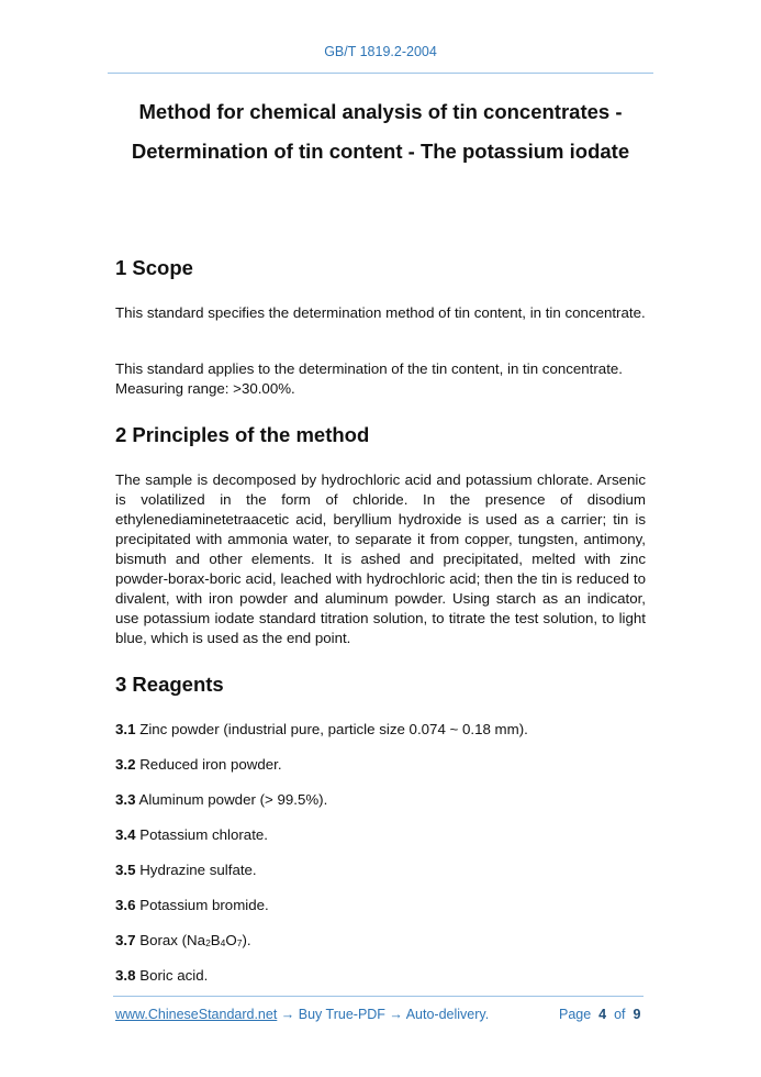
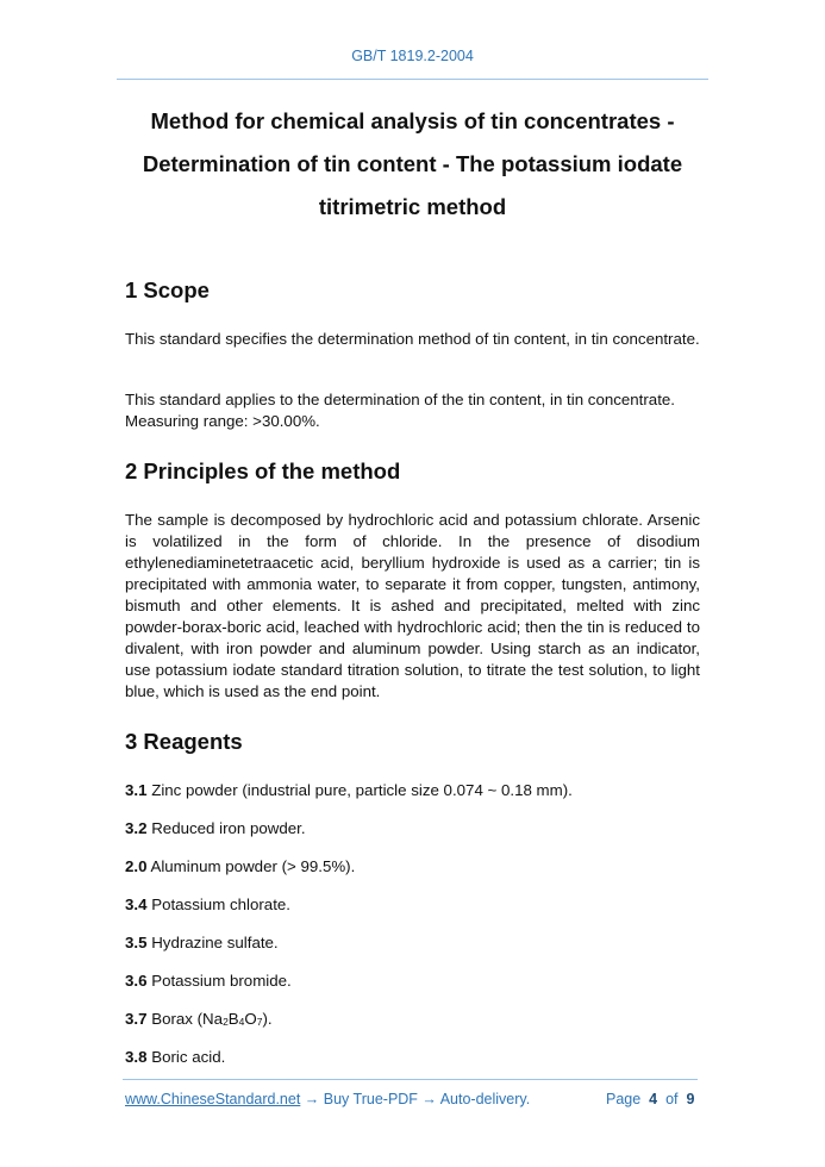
  GB/T 1819.2-2004
  Method for chemical analysis of tin concentrates -
  Determination of tin content - The potassium iodate
+ titrimetric method
  1 Scope
  This standard specifies the determination method of tin content, in tin concentrate.
  This standard applies to the determination of the tin content, in tin concentrate.
  Measuring range: >30.00%.
  2 Principles of the method
  The sample is decomposed by hydrochloric acid and potassium chlorate. Arsenic is volatilized in the form of chloride. In the presence of disodium ethylenediaminetetraacetic acid, beryllium hydroxide is used as a carrier; tin is precipitated with ammonia water, to separate it from copper, tungsten, antimony, bismuth and other elements. It is ashed and precipitated, melted with zinc powder-borax-boric acid, leached with hydrochloric acid; then the tin is reduced to divalent, with iron powder and aluminum powder. Using starch as an indicator, use potassium iodate standard titration solution, to titrate the test solution, to light blue, which is used as the end point.
  3 Reagents
  3.1 Zinc powder (industrial pure, particle size 0.074 ~ 0.18 mm).
  3.2 Reduced iron powder.
- 3.3 Aluminum powder (> 99.5%).
+ 2.0 Aluminum powder (> 99.5%).
  3.4 Potassium chlorate.
  3.5 Hydrazine sulfate.
  3.6 Potassium bromide.
  3.7 Borax (Na2B4O7).
  3.8 Boric acid.
  www.ChineseStandard.net → Buy True-PDF → Auto-delivery.
  Page 4 of 9
